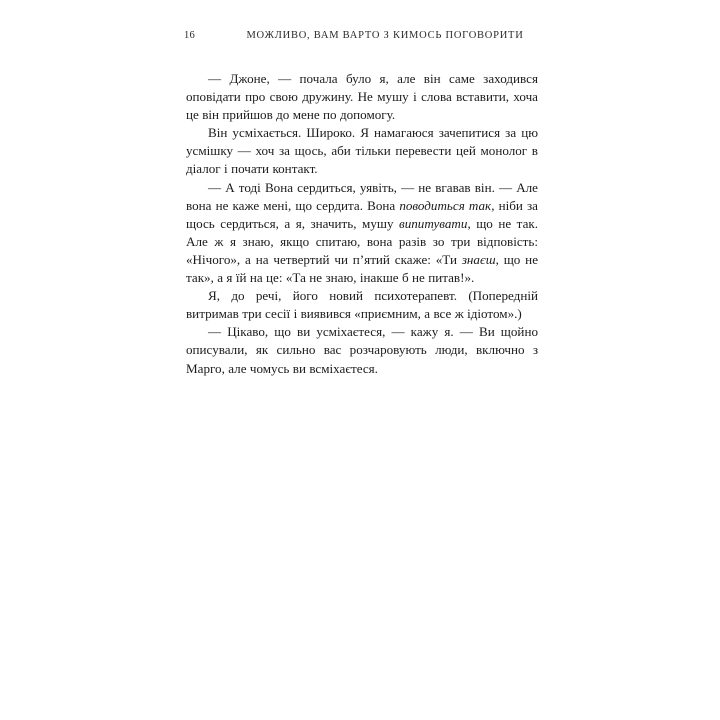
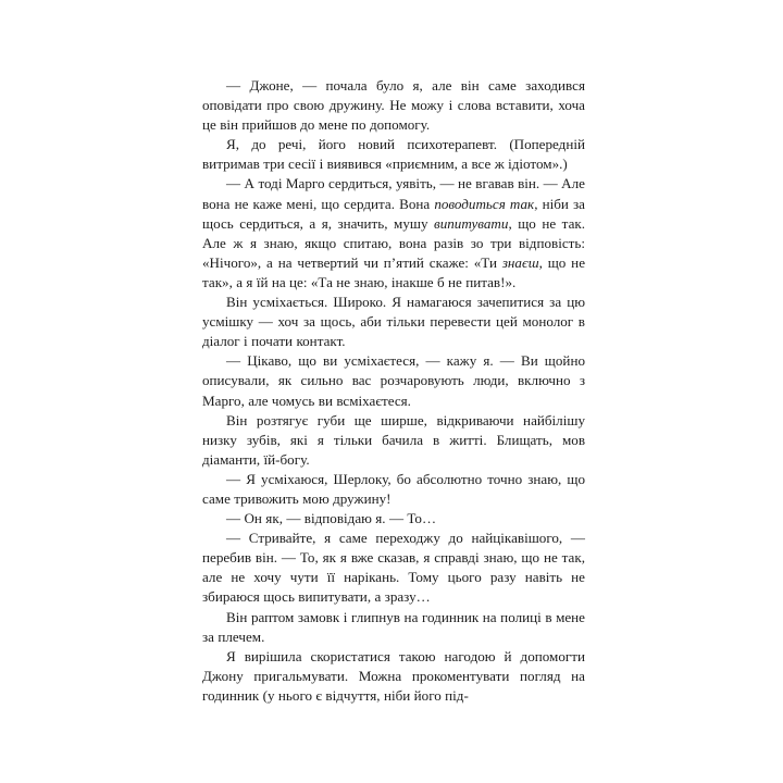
- 16
- МОЖЛИВО, ВАМ ВАРТО З КИМОСЬ ПОГОВОРИТИ
- — Джоне, — почала було я, але він саме заходився оповідати про свою дружину. Не мушу і слова вставити, хоча це він прийшов до мене по допомогу.
+ — Джоне, — почала було я, але він саме заходився оповідати про свою дружину. Не можу і слова вставити, хоча це він прийшов до мене по допомогу.
- Він усміхається. Широко. Я намагаюся зачепитися за цю усмішку — хоч за щось, аби тільки перевести цей монолог в діалог і почати контакт.
+ Я, до речі, його новий психотерапевт. (Попередній витримав три сесії і виявився «приємним, а все ж ідіотом».)
- — А тоді Вона сердиться, уявіть, — не вгавав він. — Але вона не каже мені, що сердита. Вона поводиться так, ніби за щось сердиться, а я, значить, мушу випитувати, що не так. Але ж я знаю, якщо спитаю, вона разів зо три відповість: «Нічого», а на четвертий чи п’ятий скаже: «Ти знаєш, що не так», а я їй на це: «Та не знаю, інакше б не питав!».
+ — А тоді Марго сердиться, уявіть, — не вгавав він. — Але вона не каже мені, що сердита. Вона поводиться так, ніби за щось сердиться, а я, значить, мушу випитувати, що не так. Але ж я знаю, якщо спитаю, вона разів зо три відповість: «Нічого», а на четвертий чи п’ятий скаже: «Ти знаєш, що не так», а я їй на це: «Та не знаю, інакше б не питав!».
- Я, до речі, його новий психотерапевт. (Попередній витримав три сесії і виявився «приємним, а все ж ідіотом».)
+ Він усміхається. Широко. Я намагаюся зачепитися за цю усмішку — хоч за щось, аби тільки перевести цей монолог в діалог і почати контакт.
  — Цікаво, що ви усміхаєтеся, — кажу я. — Ви щойно описували, як сильно вас розчаровують люди, включно з Марго, але чомусь ви всміхаєтеся.
+ Він розтягує губи ще ширше, відкриваючи найбілішу низку зубів, які я тільки бачила в житті. Блищать, мов діаманти, їй-богу.
+ — Я усміхаюся, Шерлоку, бо абсолютно точно знаю, що саме тривожить мою дружину!
+ — Он як, — відповідаю я. — То…
+ — Стривайте, я саме переходжу до найцікавішого, — перебив він. — То, як я вже сказав, я справді знаю, що не так, але не хочу чути її нарікань. Тому цього разу навіть не збираюся щось випитувати, а зразу…
+ Він раптом замовк і глипнув на годинник на полиці в мене за плечем.
+ Я вирішила скористатися такою нагодою й допомогти Джону пригальмувати. Можна прокоментувати погляд на годинник (у нього є відчуття, ніби його під-
